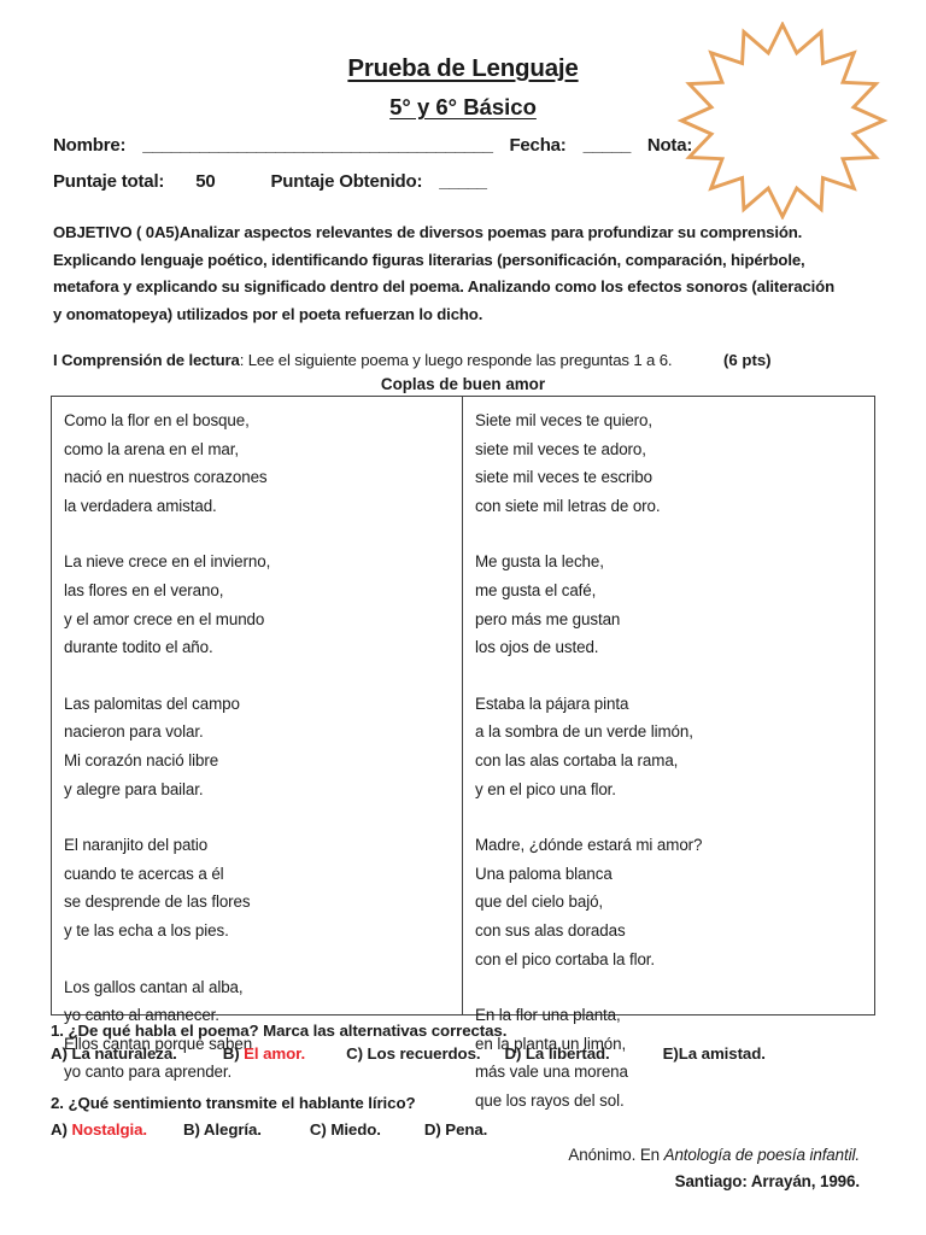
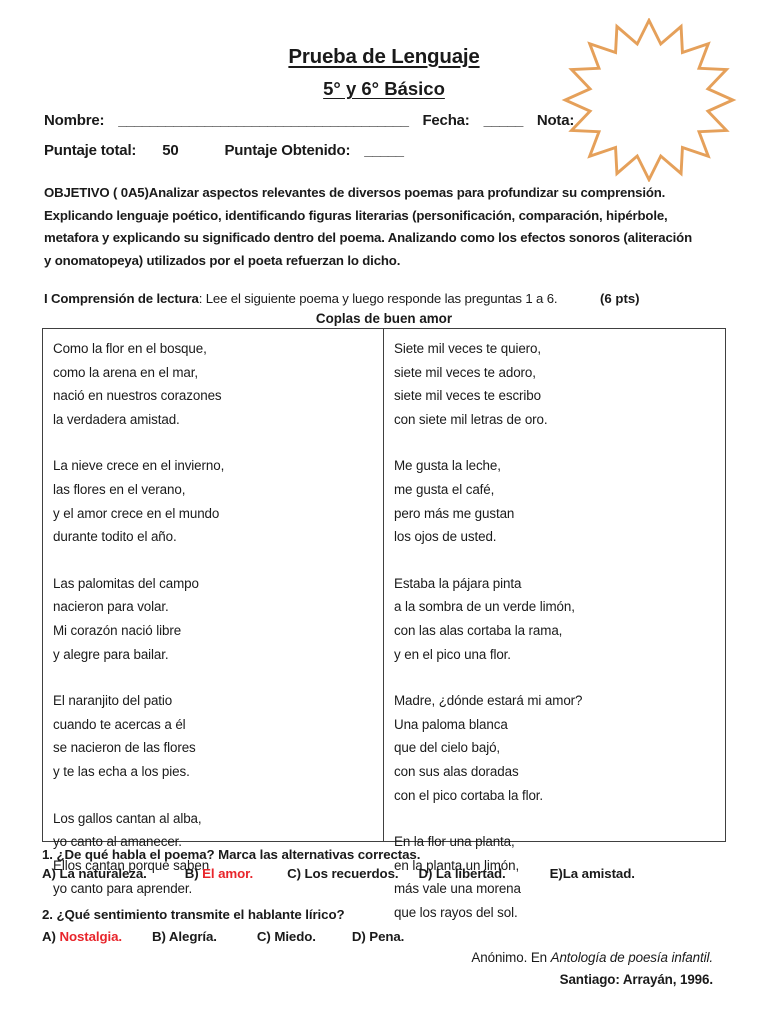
  Prueba de Lenguaje
  5° y 6° Básico
  Nombre: _____________________________________ Fecha: _____ Nota:
  Puntaje total: 50 Puntaje Obtenido: _____
  OBJETIVO ( 0A5)Analizar aspectos relevantes de diversos poemas para profundizar su comprensión. Explicando lenguaje poético, identificando figuras literarias (personificación, comparación, hipérbole, metafora y explicando su significado dentro del poema. Analizando como los efectos sonoros (aliteración y onomatopeya) utilizados por el poeta refuerzan lo dicho.
  I Comprensión de lectura: Lee el siguiente poema y luego responde las preguntas 1 a 6.
  (6 pts)
  Coplas de buen amor
  Como la flor en el bosque,
  como la arena en el mar,
  nació en nuestros corazones
  la verdadera amistad.
  La nieve crece en el invierno,
  las flores en el verano,
  y el amor crece en el mundo
  durante todito el año.
  Las palomitas del campo
  nacieron para volar.
  Mi corazón nació libre
  y alegre para bailar.
  El naranjito del patio
  cuando te acercas a él
- se desprende de las flores
+ se nacieron de las flores
  y te las echa a los pies.
  Los gallos cantan al alba,
  yo canto al amanecer.
  Ellos cantan porque saben
  yo canto para aprender.
  Siete mil veces te quiero,
  siete mil veces te adoro,
  siete mil veces te escribo
  con siete mil letras de oro.
  Me gusta la leche,
  me gusta el café,
  pero más me gustan
  los ojos de usted.
  Estaba la pájara pinta
  a la sombra de un verde limón,
  con las alas cortaba la rama,
  y en el pico una flor.
  Madre, ¿dónde estará mi amor?
  Una paloma blanca
  que del cielo bajó,
  con sus alas doradas
  con el pico cortaba la flor.
  En la flor una planta,
  en la planta un limón,
  más vale una morena
  que los rayos del sol.
  Anónimo. En Antología de poesía infantil.
  Santiago: Arrayán, 1996.
  1. ¿De qué habla el poema? Marca las alternativas correctas.
  A) La naturaleza. B) El amor. C) Los recuerdos. D) La libertad. E)La amistad.
  2. ¿Qué sentimiento transmite el hablante lírico?
  A) Nostalgia. B) Alegría. C) Miedo. D) Pena.
